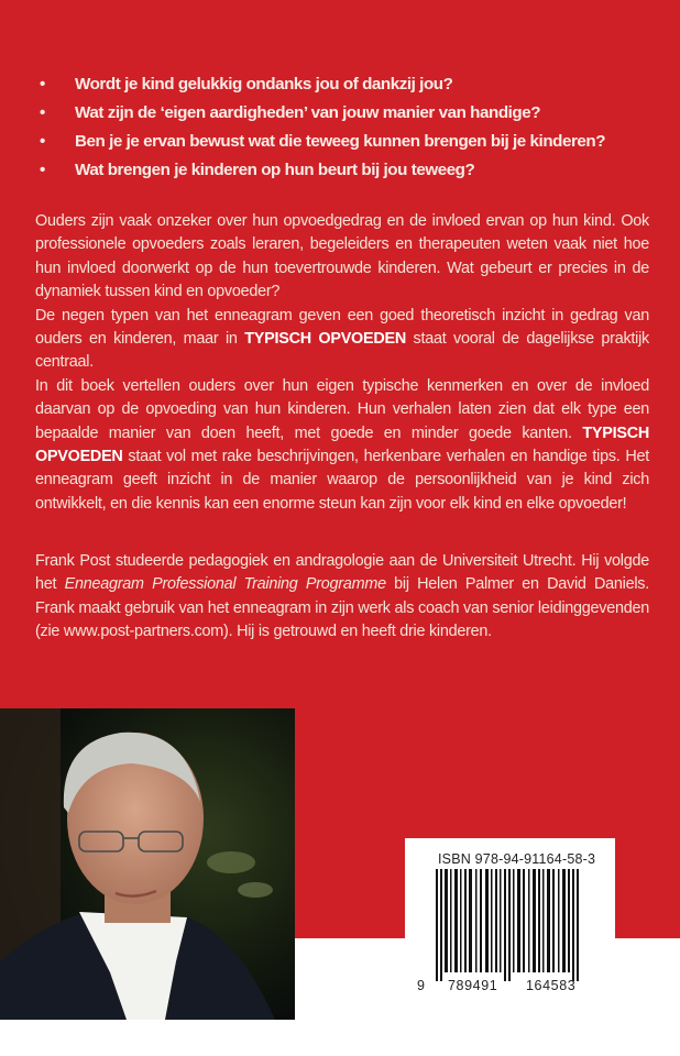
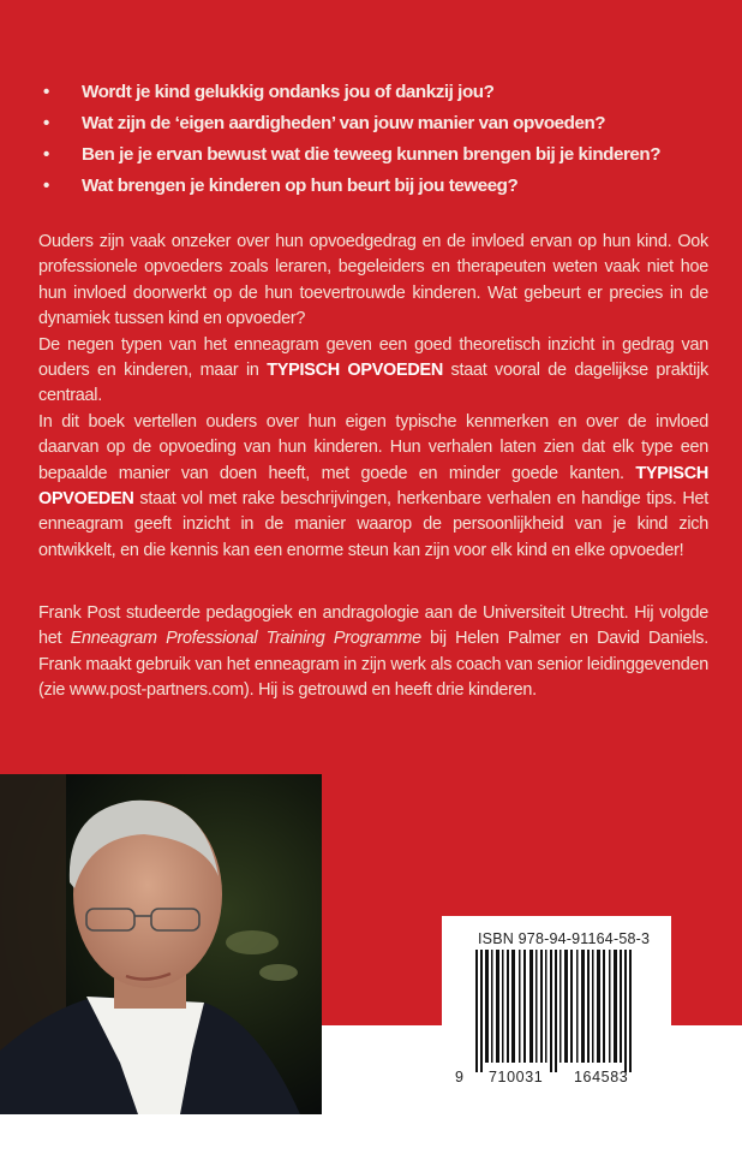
  •
  Wordt je kind gelukkig ondanks jou of dankzij jou?
  •
- Wat zijn de ‘eigen aardigheden’ van jouw manier van handige?
+ Wat zijn de ‘eigen aardigheden’ van jouw manier van opvoeden?
  •
  Ben je je ervan bewust wat die teweeg kunnen brengen bij je kinderen?
  •
  Wat brengen je kinderen op hun beurt bij jou teweeg?
  Ouders zijn vaak onzeker over hun opvoedgedrag en de invloed ervan op hun kind. Ook professionele opvoeders zoals leraren, begeleiders en therapeuten weten vaak niet hoe hun invloed doorwerkt op de hun toevertrouwde kinderen. Wat gebeurt er precies in de dynamiek tussen kind en opvoeder?
  De negen typen van het enneagram geven een goed theoretisch inzicht in gedrag van ouders en kinderen, maar in TYPISCH OPVOEDEN staat vooral de dagelijkse praktijk centraal.
  In dit boek vertellen ouders over hun eigen typische kenmerken en over de invloed daarvan op de opvoeding van hun kinderen. Hun verhalen laten zien dat elk type een bepaalde manier van doen heeft, met goede en minder goede kanten. TYPISCH OPVOEDEN staat vol met rake beschrijvingen, herkenbare verhalen en handige tips. Het enneagram geeft inzicht in de manier waarop de persoonlijkheid van je kind zich ontwikkelt, en die kennis kan een enorme steun kan zijn voor elk kind en elke opvoeder!
  Frank Post studeerde pedagogiek en andragologie aan de Universiteit Utrecht. Hij volgde het Enneagram Professional Training Programme bij Helen Palmer en David Daniels. Frank maakt gebruik van het enneagram in zijn werk als coach van senior leidinggevenden (zie www.post-partners.com). Hij is getrouwd en heeft drie kinderen.
  ISBN 978-94-91164-58-3
  9
- 789491
+ 710031
  164583
